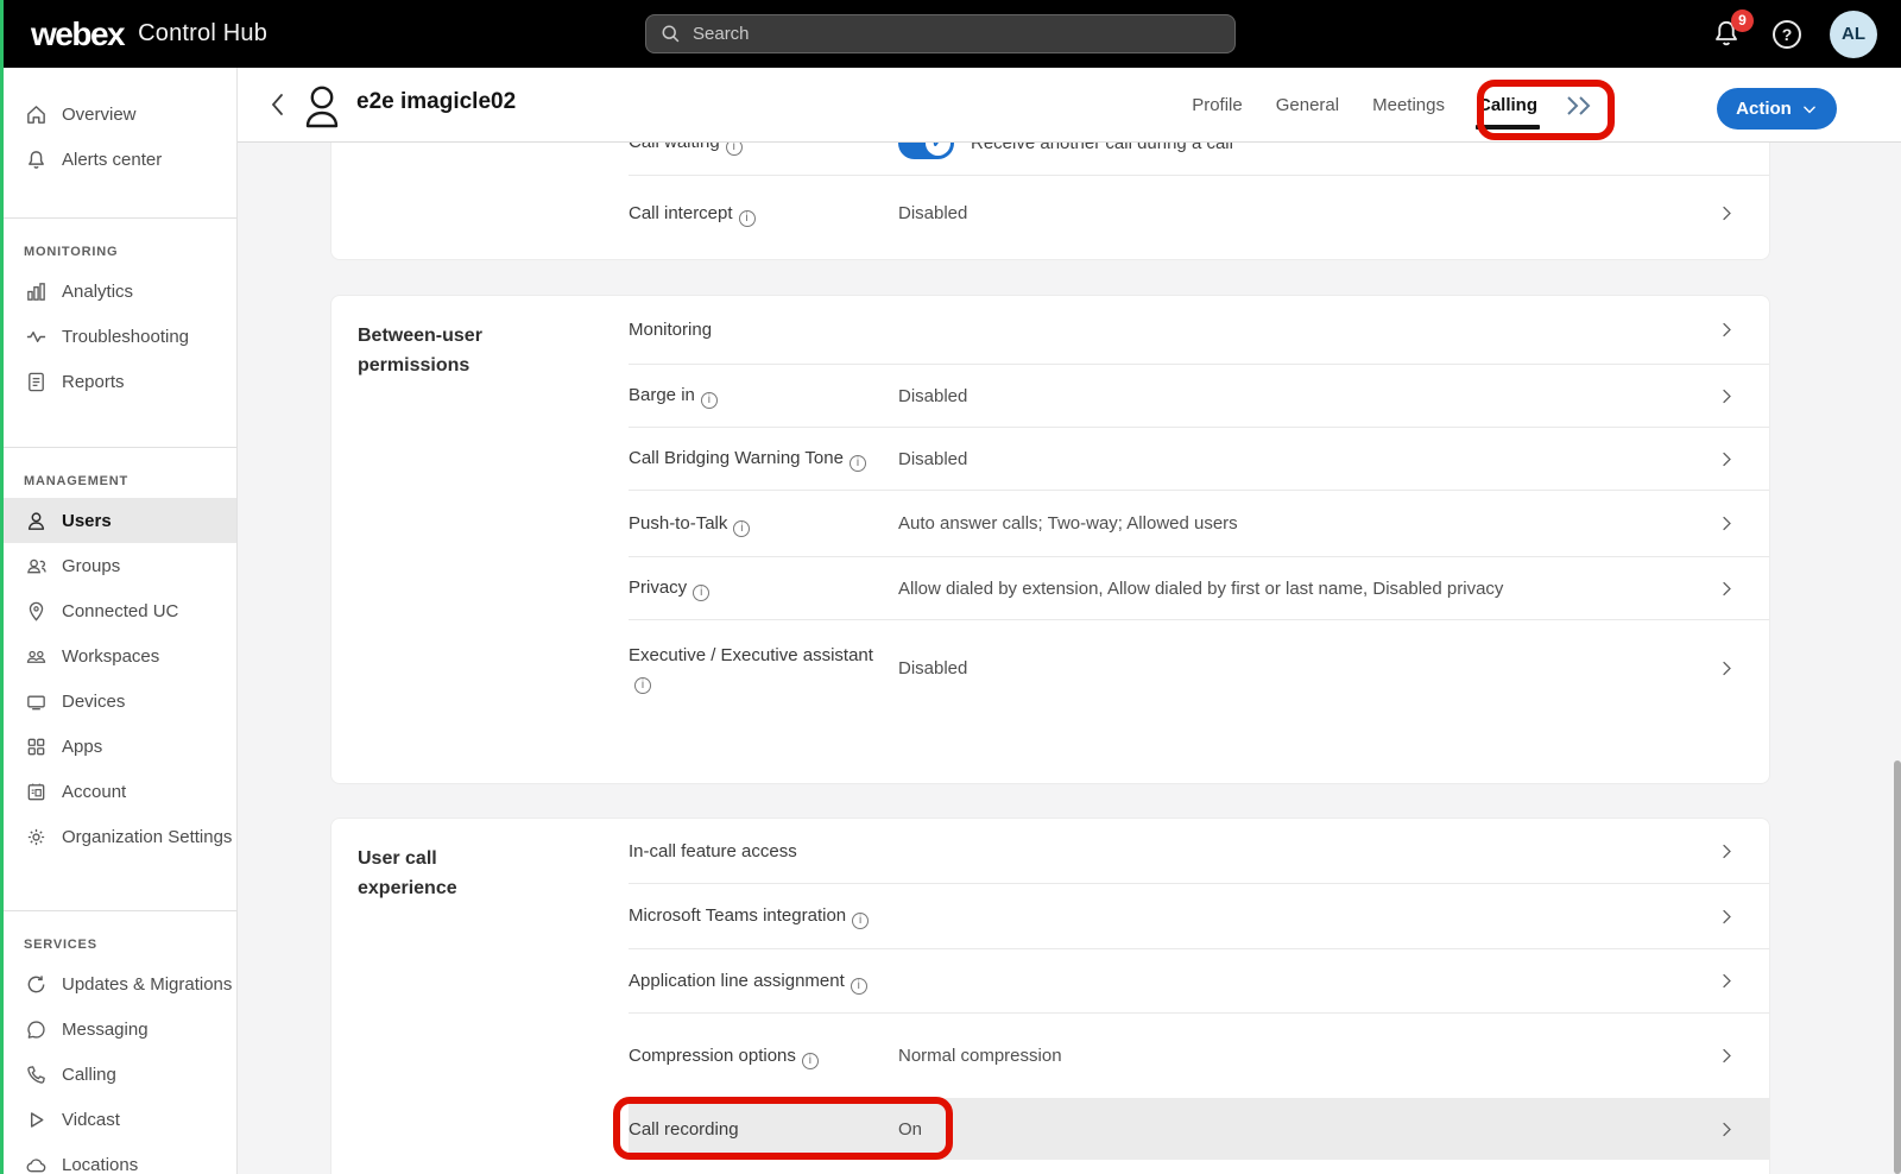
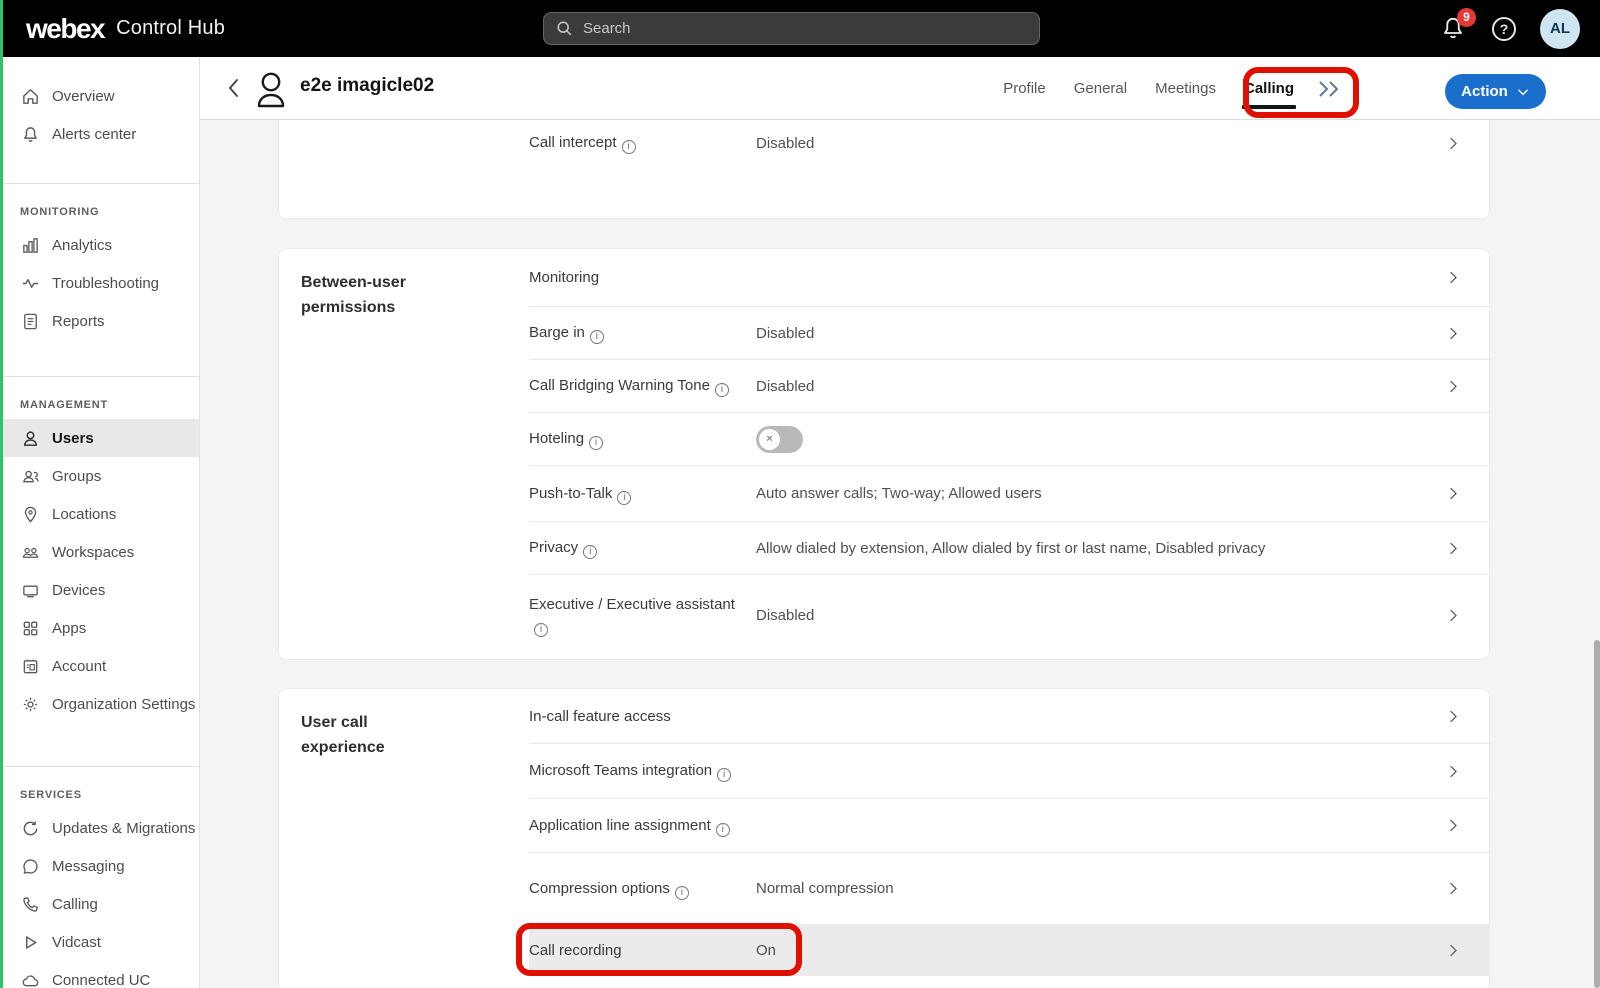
  webex
  Control Hub
  Search
  9
  AL
  e2e imagicle02
  Profile
  General
  Meetings
  Calling
  Action
  Overview
  Alerts center
  MONITORING
  Analytics
  Troubleshooting
  Reports
  MANAGEMENT
  Users
  Groups
- Connected UC
+ Locations
  Workspaces
  Devices
  Apps
  Account
  Organization Settings
  SERVICES
  Updates & Migrations
  Messaging
  Calling
  Vidcast
- Locations
+ Connected UC
- Receive another call during a call
  Call intercept
  Disabled
  Between-user permissions
  Monitoring
  Barge in
  Disabled
  Call Bridging Warning Tone
  Disabled
+ Hoteling
  Push-to-Talk
  Auto answer calls; Two-way; Allowed users
  Privacy
  Allow dialed by extension, Allow dialed by first or last name, Disabled privacy
  Executive / Executive assistant
  Disabled
  User call experience
  In-call feature access
  Microsoft Teams integration
  Application line assignment
  Compression options
  Normal compression
  Call recording
  On
